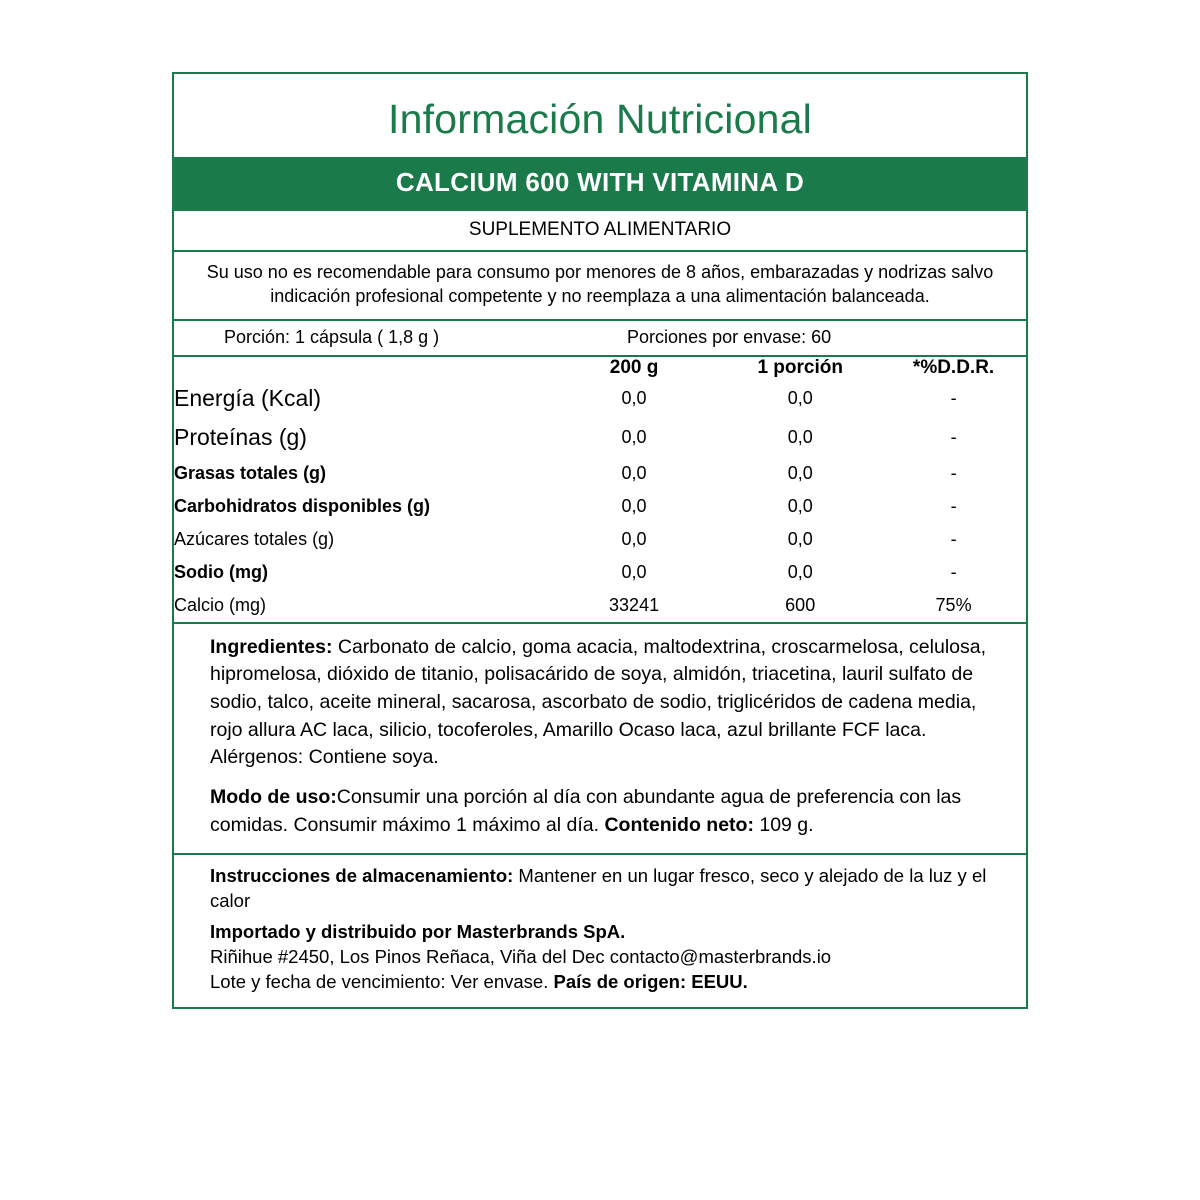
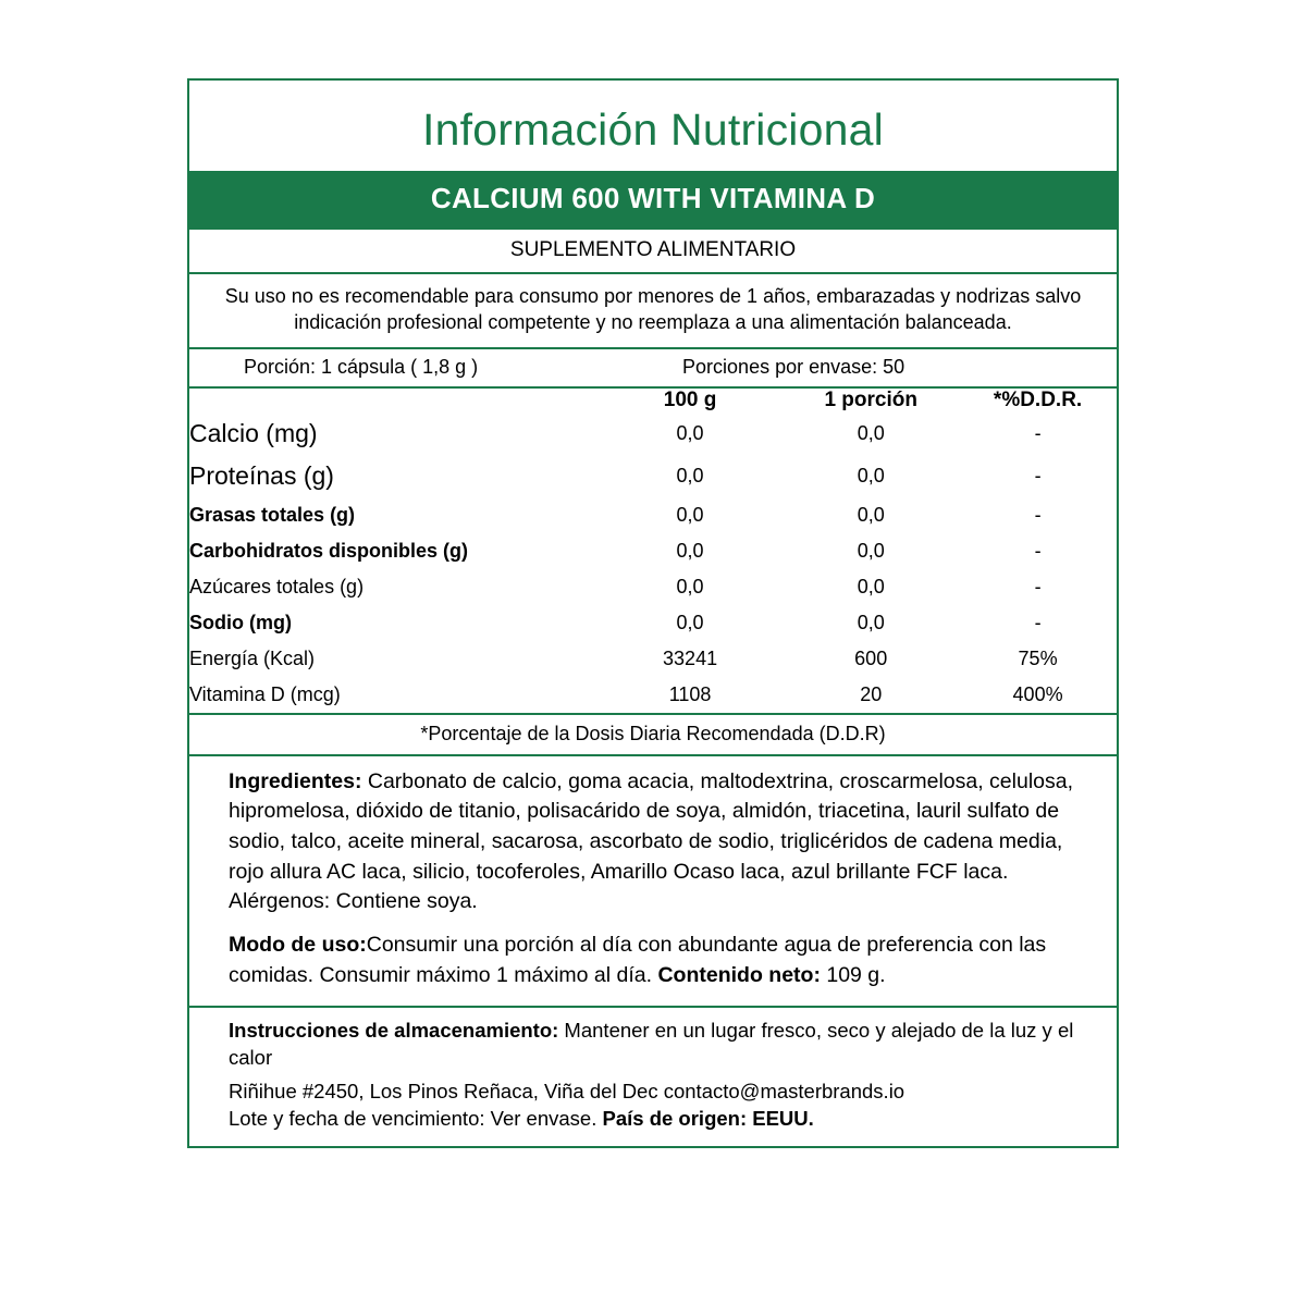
  Información Nutricional
  CALCIUM 600 WITH VITAMINA D
  SUPLEMENTO ALIMENTARIO
- Su uso no es recomendable para consumo por menores de 8 años, embarazadas y nodrizas salvo indicación profesional competente y no reemplaza a una alimentación balanceada.
+ Su uso no es recomendable para consumo por menores de 1 años, embarazadas y nodrizas salvo indicación profesional competente y no reemplaza a una alimentación balanceada.
  Porción: 1 cápsula ( 1,8 g )
- Porciones por envase: 60
+ Porciones por envase: 50
- 	200 g	1 porción	*%D.D.R.
+ 	100 g	1 porción	*%D.D.R.
- Energía (Kcal)	0,0	0,0	-
+ Calcio (mg)	0,0	0,0	-
  Proteínas (g)	0,0	0,0	-
  Grasas totales (g)	0,0	0,0	-
  Carbohidratos disponibles (g)	0,0	0,0	-
  Azúcares totales (g)	0,0	0,0	-
  Sodio (mg)	0,0	0,0	-
- Calcio (mg)	33241	600	75%
+ Energía (Kcal)	33241	600	75%
+ Vitamina D (mcg)	1108	20	400%
+ *Porcentaje de la Dosis Diaria Recomendada (D.D.R)
  Ingredientes: Carbonato de calcio, goma acacia, maltodextrina, croscarmelosa, celulosa, hipromelosa, dióxido de titanio, polisacárido de soya, almidón, triacetina, lauril sulfato de sodio, talco, aceite mineral, sacarosa, ascorbato de sodio, triglicéridos de cadena media, rojo allura AC laca, silicio, tocoferoles, Amarillo Ocaso laca, azul brillante FCF laca. Alérgenos: Contiene soya.
  Modo de uso:Consumir una porción al día con abundante agua de preferencia con las comidas. Consumir máximo 1 máximo al día. Contenido neto: 109 g.
  Instrucciones de almacenamiento: Mantener en un lugar fresco, seco y alejado de la luz y el calor
- Importado y distribuido por Masterbrands SpA.
  Riñihue #2450, Los Pinos Reñaca, Viña del Dec contacto@masterbrands.io
  Lote y fecha de vencimiento: Ver envase. País de origen: EEUU.
